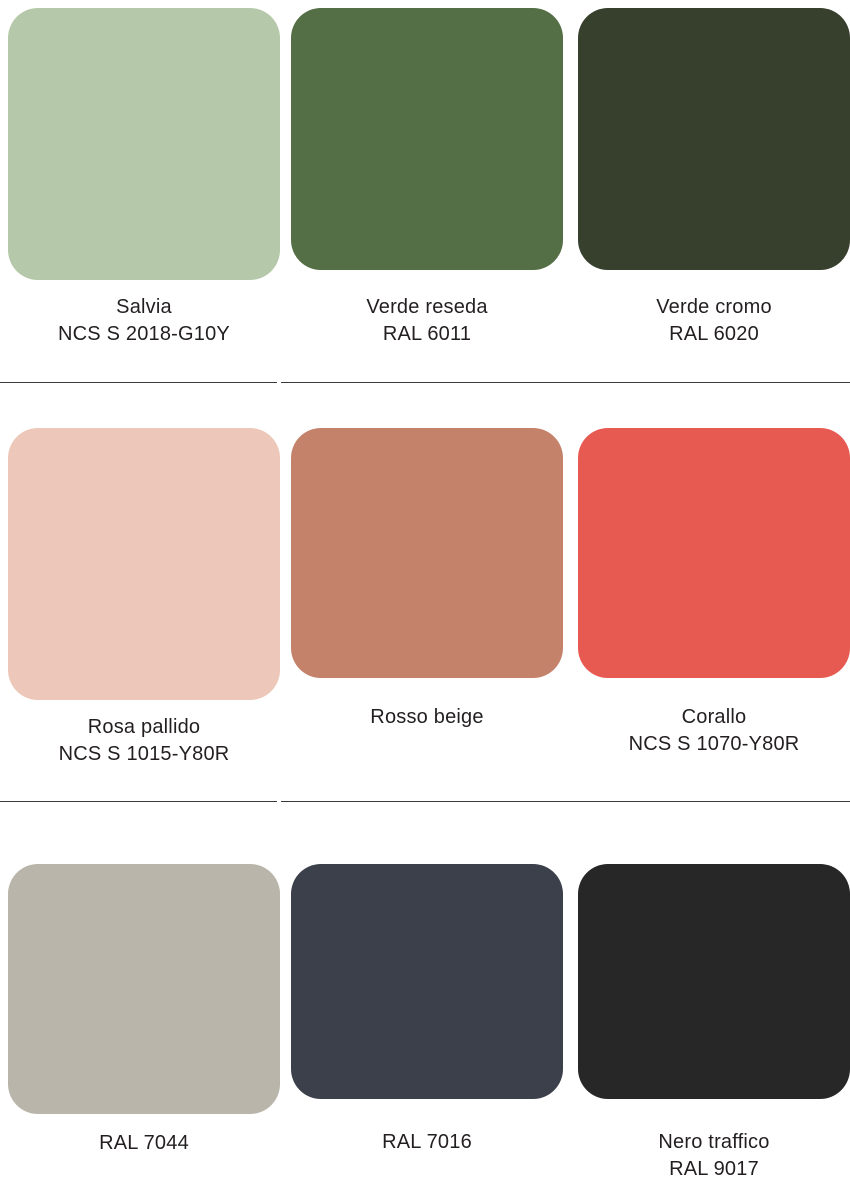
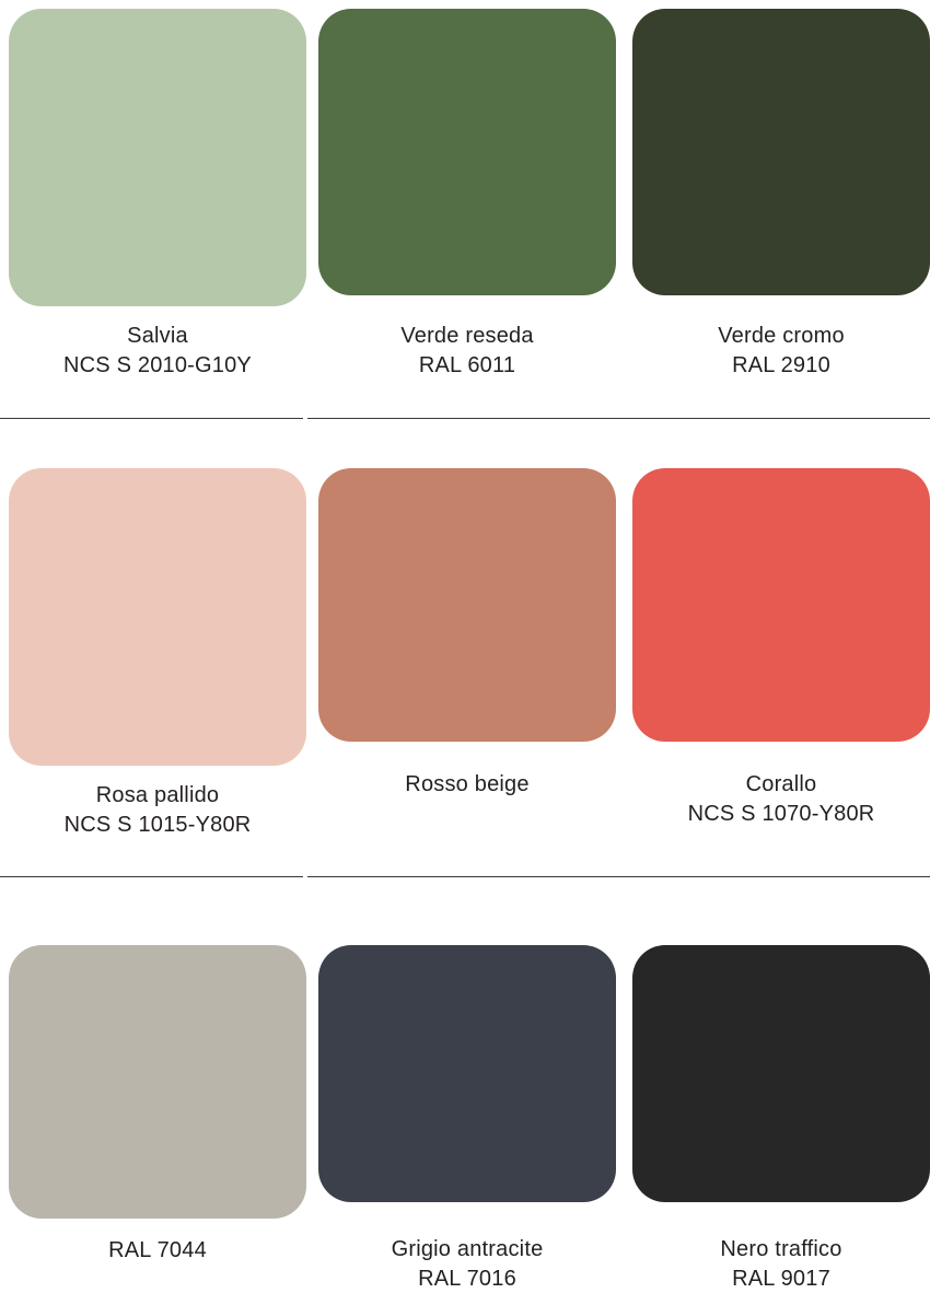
  Salvia
- NCS S 2018-G10Y
+ NCS S 2010-G10Y
  Verde reseda
  RAL 6011
  Verde cromo
- RAL 6020
+ RAL 2910
  Rosa pallido
  NCS S 1015-Y80R
  Rosso beige
  Corallo
  NCS S 1070-Y80R
  RAL 7044
+ Grigio antracite
  RAL 7016
  Nero traffico
  RAL 9017
